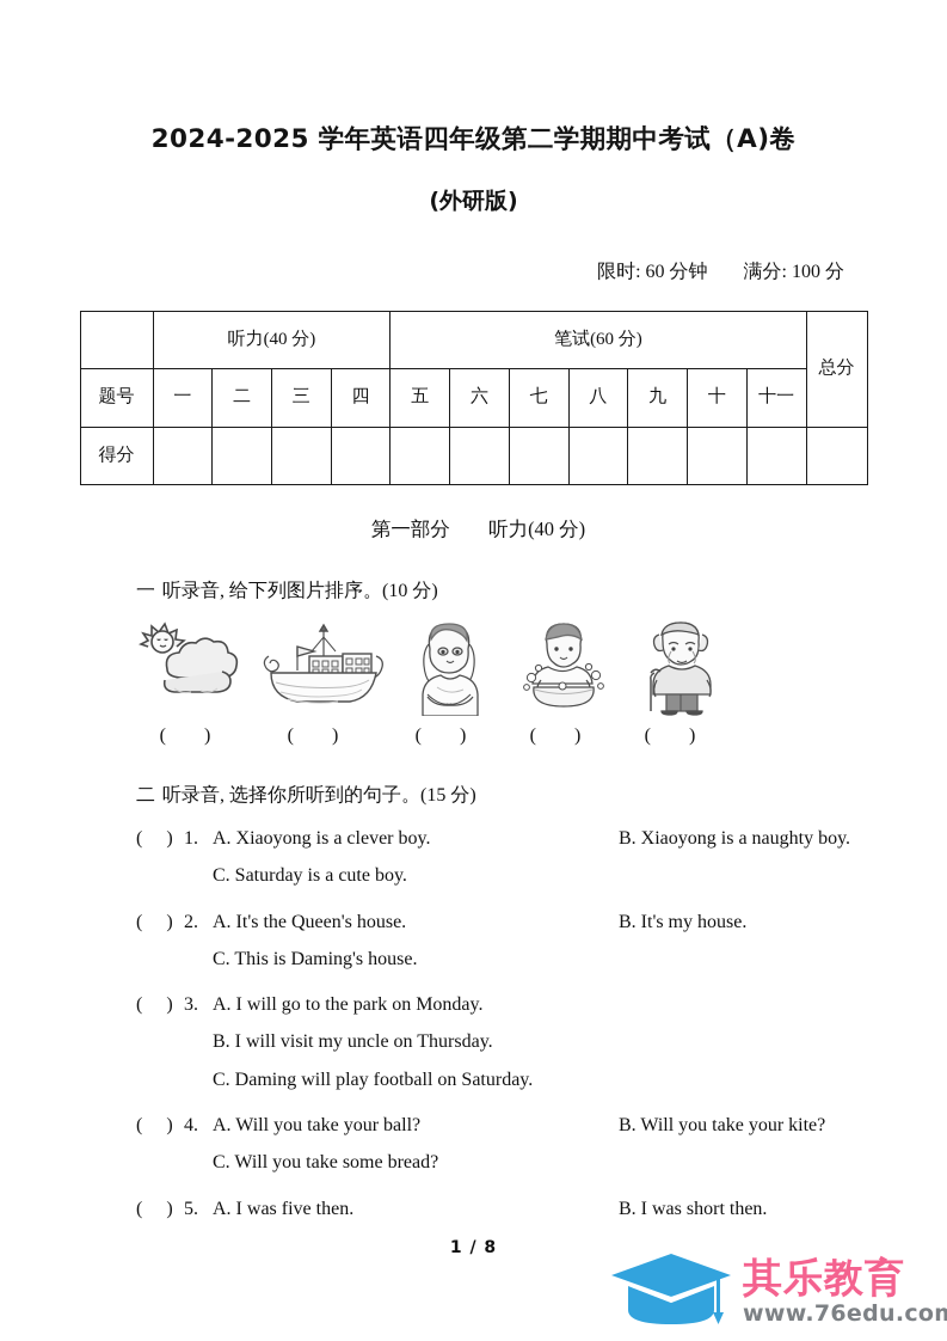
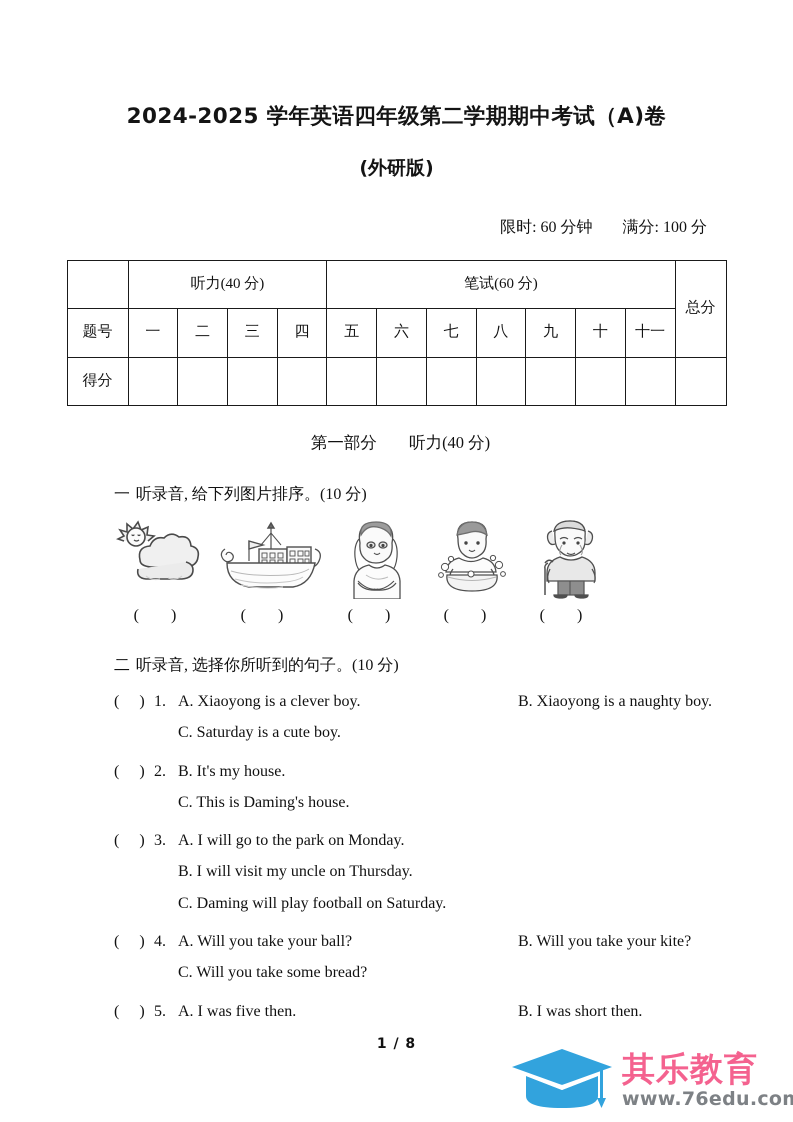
  2024-2025 学年英语四年级第二学期期中考试（A)卷
  (外研版)
  限时: 60 分钟 满分: 100 分
  	听力(40 分)	笔试(60 分)	总分
  题号	一	二	三	四	五	六	七	八	九	十	十一
  得分
  第一部分 听力(40 分)
  一 听录音, 给下列图片排序。(10 分)
  ( )
  ( )
  ( )
  ( )
  ( )
- 二 听录音, 选择你所听到的句子。(15 分)
+ 二 听录音, 选择你所听到的句子。(10 分)
  ( )
  1.
  A. Xiaoyong is a clever boy.
  B. Xiaoyong is a naughty boy.
  C. Saturday is a cute boy.
  ( )
  2.
- A. It's the Queen's house.
  B. It's my house.
  C. This is Daming's house.
  ( )
  3.
  A. I will go to the park on Monday.
  B. I will visit my uncle on Thursday.
  C. Daming will play football on Saturday.
  ( )
  4.
  A. Will you take your ball?
  B. Will you take your kite?
  C. Will you take some bread?
  ( )
  5.
  A. I was five then.
  B. I was short then.
  1 / 8
  其乐教育
  www.76edu.com
